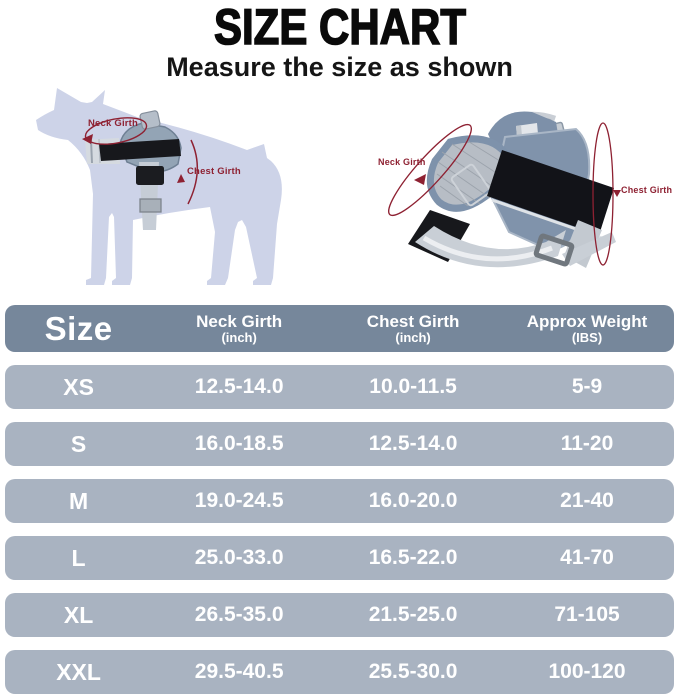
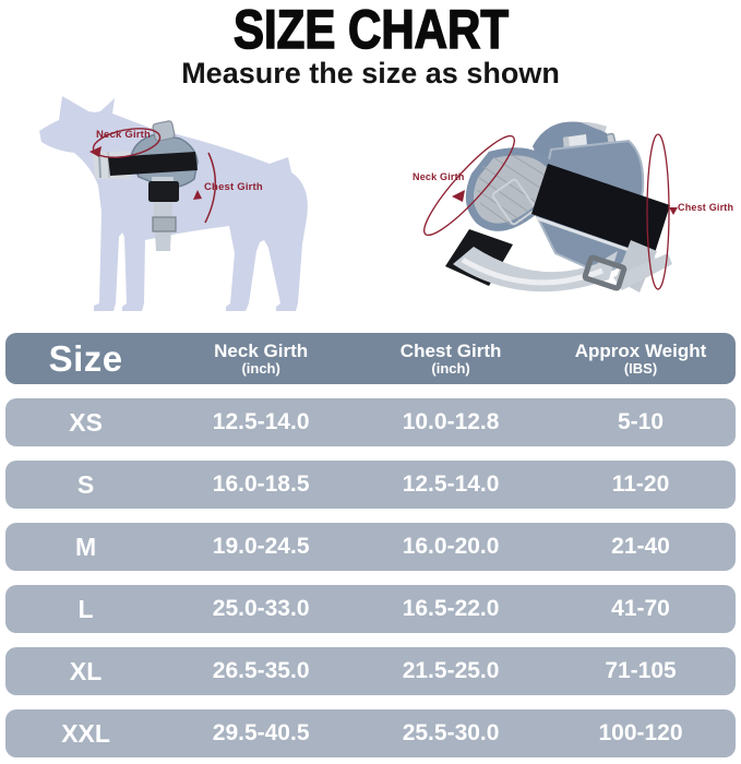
  SIZE CHART
  Measure the size as shown
  Neck Girth
  Chest Girth
  Neck Girth
  Chest Girth
  Size
  Neck Girth
  (inch)
  Chest Girth
  (inch)
  Approx Weight
  (IBS)
  XS
  12.5-14.0
- 10.0-11.5
+ 10.0-12.8
- 5-9
+ 5-10
  S
  16.0-18.5
  12.5-14.0
  11-20
  M
  19.0-24.5
  16.0-20.0
  21-40
  L
  25.0-33.0
  16.5-22.0
  41-70
  XL
  26.5-35.0
  21.5-25.0
  71-105
  XXL
  29.5-40.5
  25.5-30.0
  100-120
